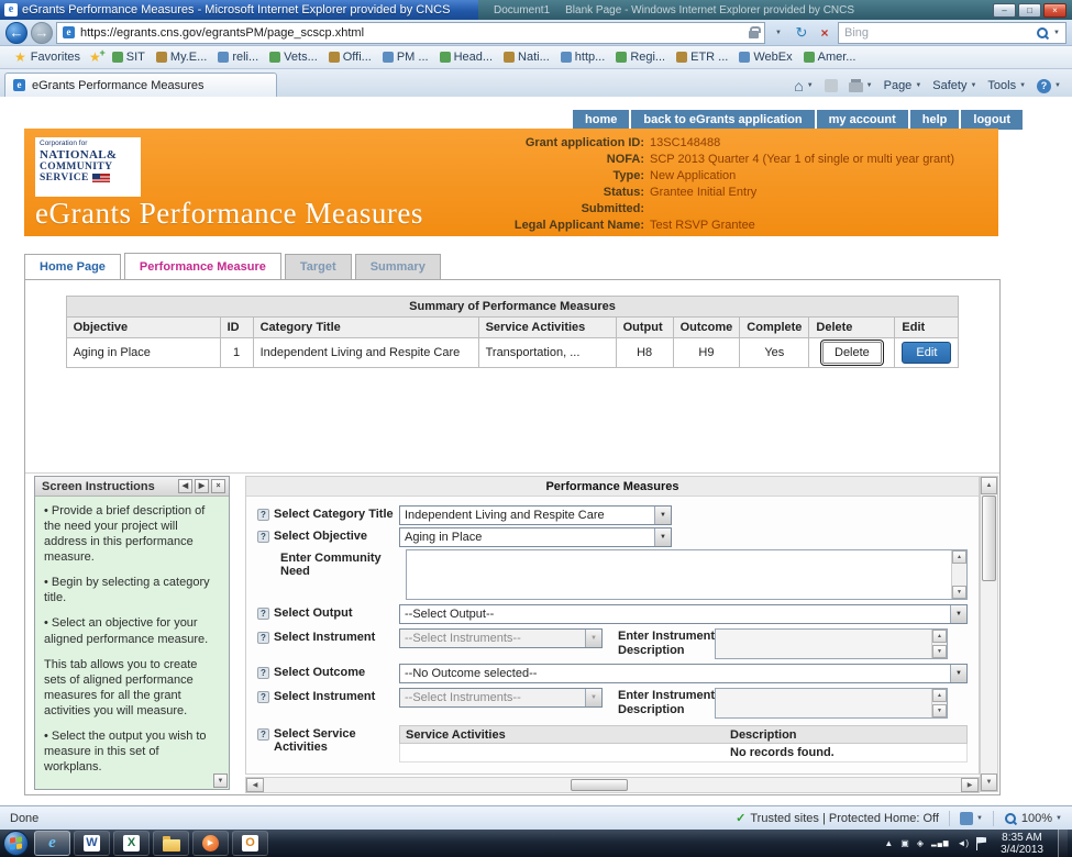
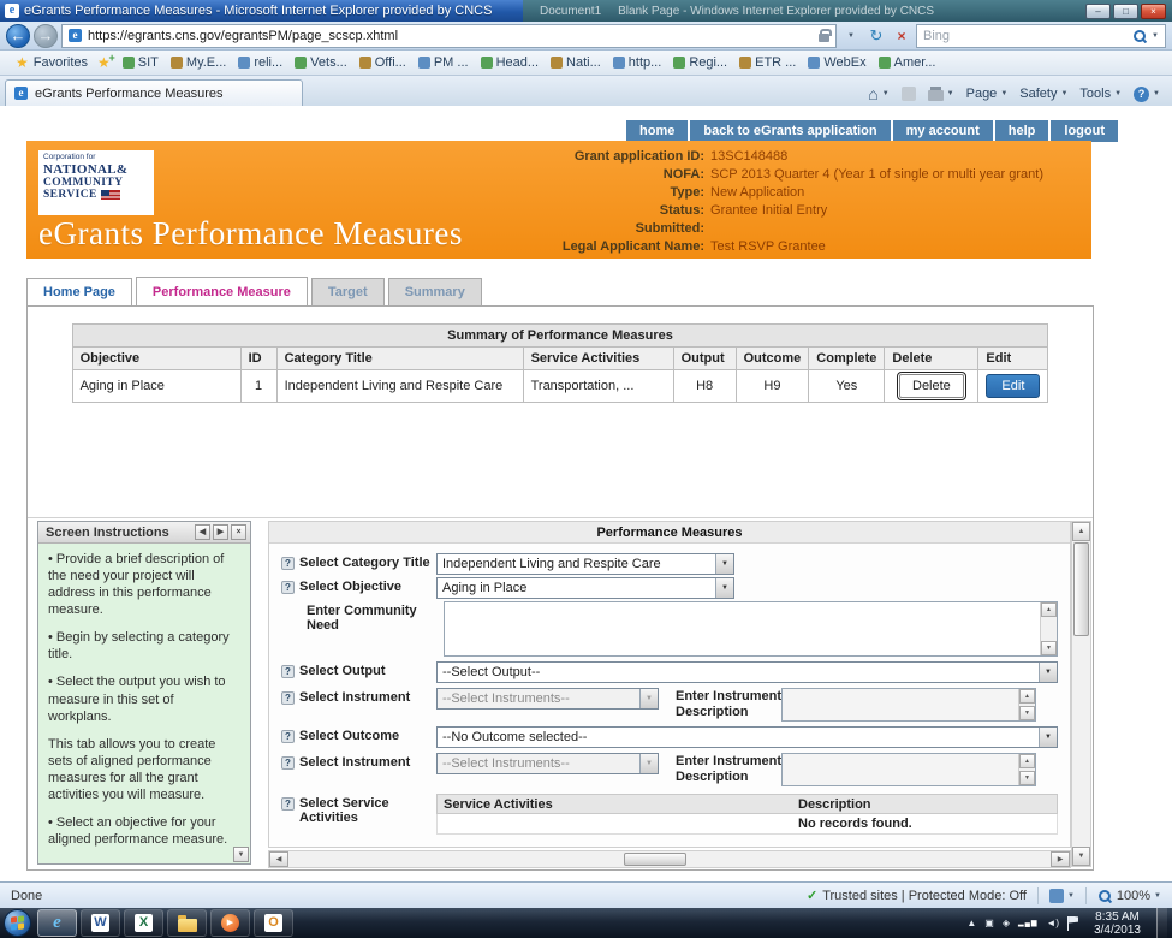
  e
  eGrants Performance Measures - Microsoft Internet Explorer provided by CNCS
  Document1
  Blank Page - Windows Internet Explorer provided by CNCS
  –
  □
  ×
  ←
  →
  e
  https://egrants.cns.gov/egrantsPM/page_scscp.xhtml
  ↻
  ×
  Bing
  ★
  Favorites
  ★
  +
  SIT
  My.E...
  reli...
  Vets...
  Offi...
  PM ...
  Head...
  Nati...
  http...
  Regi...
  ETR ...
  WebEx
  Amer...
  e
  eGrants Performance Measures
  ⌂
  Page
  Safety
  Tools
  ?
  home
  back to eGrants application
  my account
  help
  logout
  NATIONAL&
  COMMUNITY
  SERVICE
  eGrants Performance Measures
  Grant application ID:
  13SC148488
  NOFA:
  SCP 2013 Quarter 4 (Year 1 of single or multi year grant)
  Type:
  New Application
  Status:
  Grantee Initial Entry
  Submitted:
  Legal Applicant Name:
  Test RSVP Grantee
  Home Page
  Performance Measure
  Target
  Summary
  Summary of Performance Measures
  Objective	ID	Category Title	Service Activities	Output	Outcome	Complete	Delete	Edit
  Aging in Place	1	Independent Living and Respite Care	Transportation, ...	H8	H9	Yes	Delete	Edit
  Screen Instructions
  • Provide a brief description of the need your project will address in this performance measure.
  • Begin by selecting a category title.
- • Select an objective for your aligned performance measure.
+ • Select the output you wish to measure in this set of workplans.
  This tab allows you to create sets of aligned performance measures for all the grant activities you will measure.
- • Select the output you wish to measure in this set of workplans.
+ • Select an objective for your aligned performance measure.
  Performance Measures
  ?
  Select Category Title
  Independent Living and Respite Care
  ?
  Select Objective
  Aging in Place
  Enter Community Need
  ?
  Select Output
  --Select Output--
  ?
  Select Instrument
  --Select Instruments--
  Enter Instrument Description
  ?
  Select Outcome
  --No Outcome selected--
  ?
  Select Instrument
  --Select Instruments--
  Enter Instrument Description
  ?
  Select Service Activities
  Service Activities
  Description
  No records found.
  Done
  ✓
- Trusted sites | Protected Home: Off
+ Trusted sites | Protected Mode: Off
  100%
  e
  W
  X
  O
  ▲
  ▣
  ◈
  ◄)
  8:35 AM
  3/4/2013
